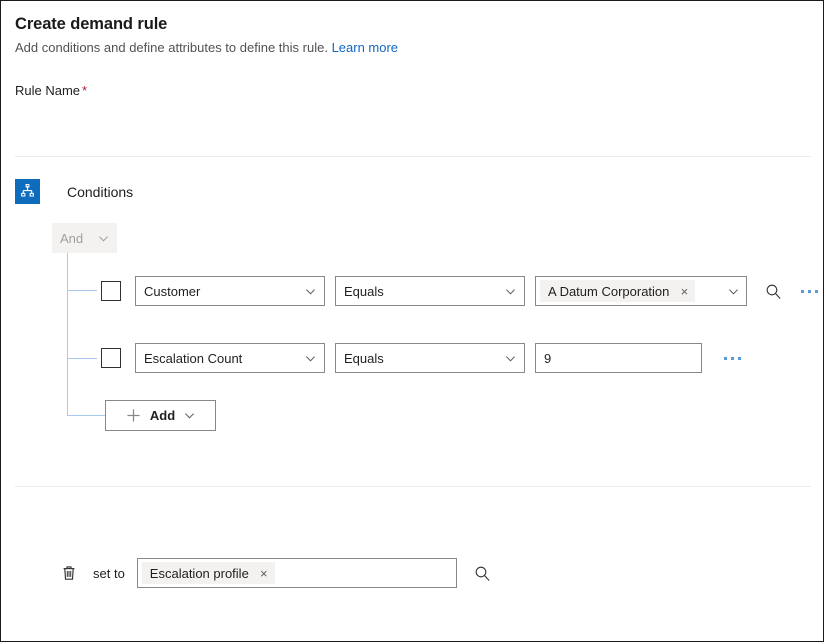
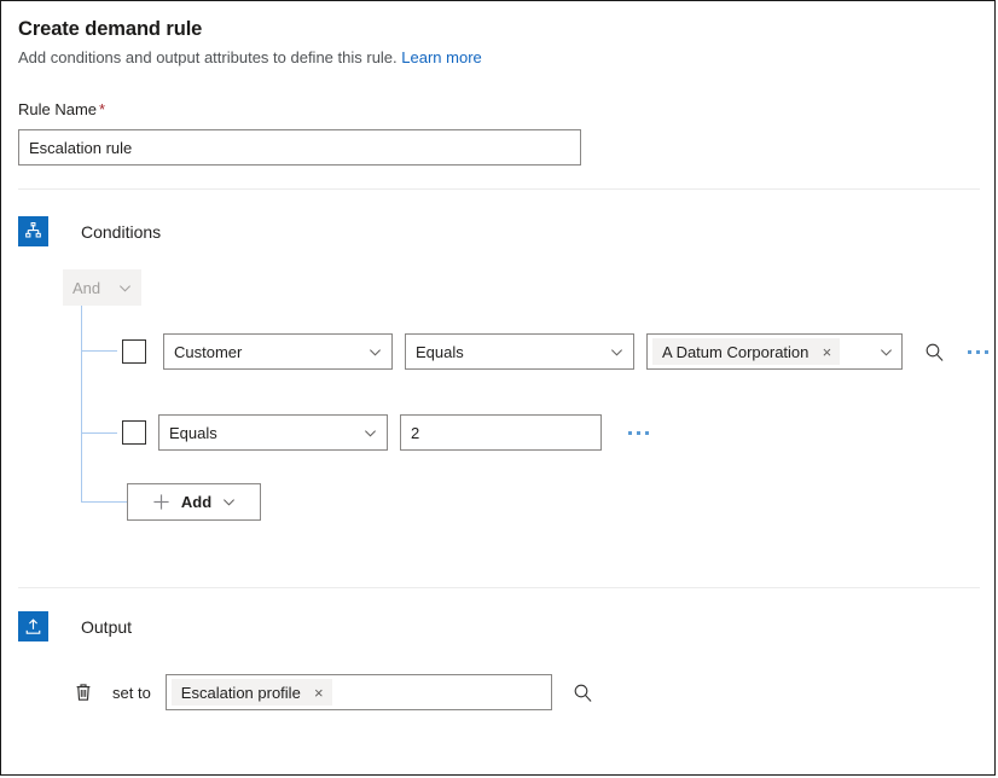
  Create demand rule
- Add conditions and define attributes to define this rule. Learn more
+ Add conditions and output attributes to define this rule. Learn more
  Rule Name *
+ Escalation rule
  Conditions
  And
  Customer
  Equals
  A Datum Corporation
  ×
- Escalation Count
  Equals
- 9
+ 2
  Add
+ Output
  set to
  Escalation profile
  ×
